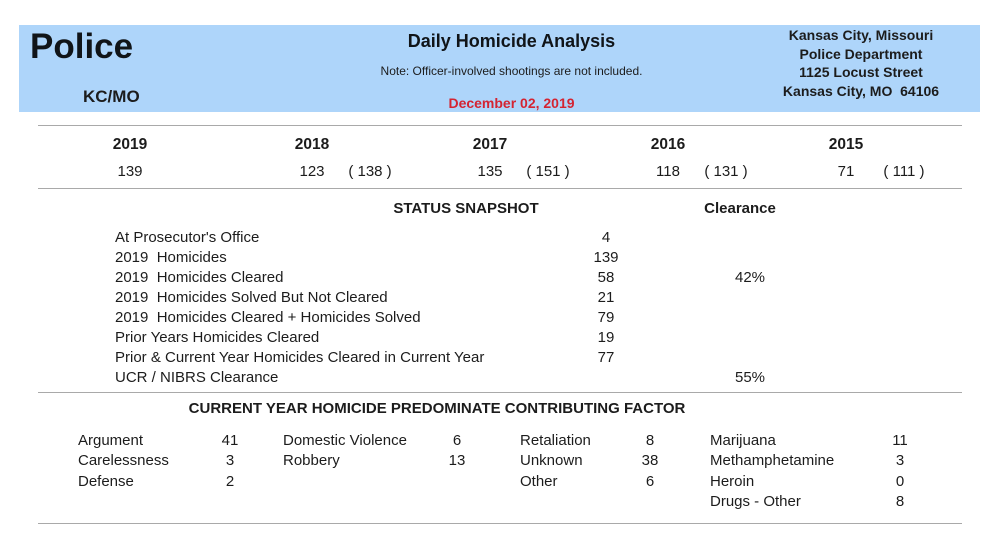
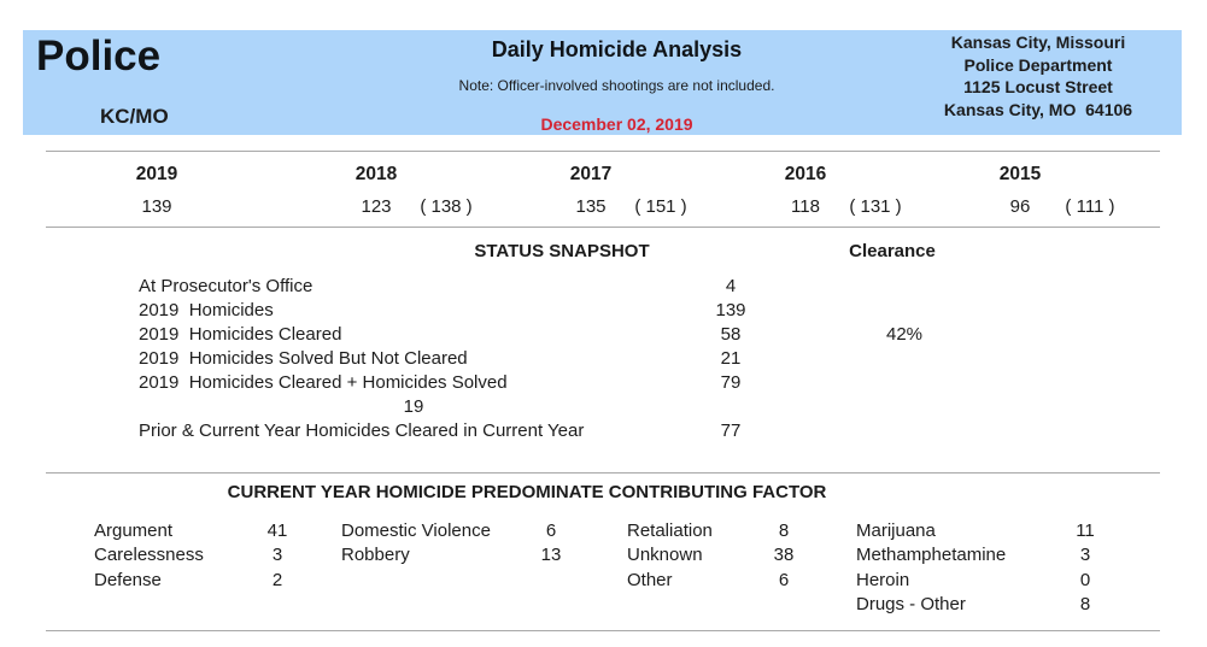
  Police
  KC/MO
  Daily Homicide Analysis
  Note: Officer-involved shootings are not included.
  December 02, 2019
  Kansas City, Missouri
  Police Department
  1125 Locust Street
  Kansas City, MO 64106
  2019
  139
  2018
  123
  ( 138 )
  2017
  135
  ( 151 )
  2016
  118
  ( 131 )
  2015
- 71
+ 96
  ( 111 )
  STATUS SNAPSHOT
  Clearance
  At Prosecutor's Office
  4
  2019 Homicides
  139
  2019 Homicides Cleared
  58
  42%
  2019 Homicides Solved But Not Cleared
  21
  2019 Homicides Cleared + Homicides Solved
  79
- Prior Years Homicides Cleared
  19
  Prior & Current Year Homicides Cleared in Current Year
  77
- UCR / NIBRS Clearance
- 55%
  CURRENT YEAR HOMICIDE PREDOMINATE CONTRIBUTING FACTOR
  Argument
  41
  Carelessness
  3
  Defense
  2
  Domestic Violence
  6
  Robbery
  13
  Retaliation
  8
  Unknown
  38
  Other
  6
  Marijuana
  11
  Methamphetamine
  3
  Heroin
  0
  Drugs - Other
  8
